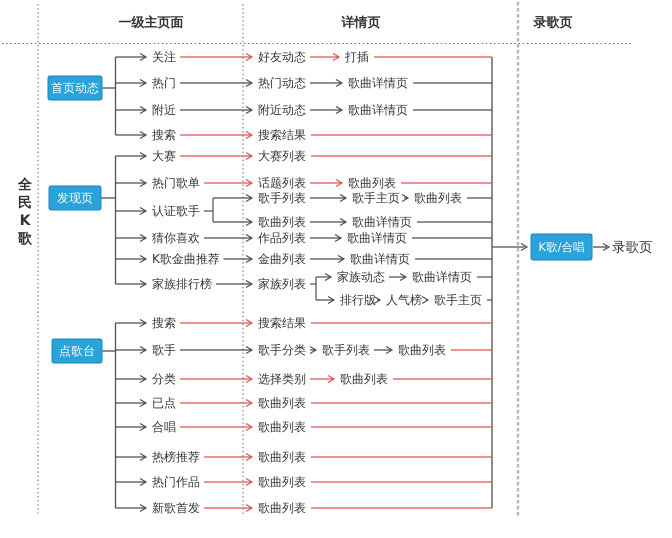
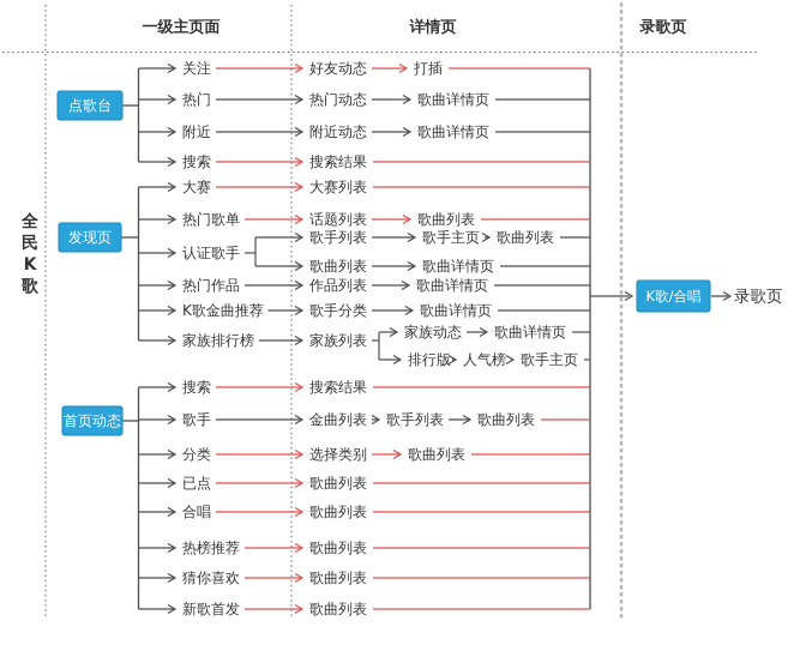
  一级主页面
  详情页
  录歌页
  全
  民
  K
  歌
- 首页动态
+ 点歌台
  关注
  好友动态
  打插
  热门
  热门动态
  歌曲详情页
  附近
  附近动态
  歌曲详情页
  搜索
  搜索结果
  发现页
  大赛
  大赛列表
  热门歌单
  话题列表
  歌曲列表
  认证歌手
  歌手列表
  歌手主页
  歌曲列表
  歌曲列表
  歌曲详情页
- 猜你喜欢
+ 热门作品
  作品列表
  歌曲详情页
  K歌金曲推荐
- 金曲列表
+ 歌手分类
  歌曲详情页
  家族排行榜
  家族列表
  家族动态
  歌曲详情页
  排行版
  人气榜
  歌手主页
- 点歌台
+ 首页动态
  搜索
  搜索结果
  歌手
- 歌手分类
+ 金曲列表
  歌手列表
  歌曲列表
  分类
  选择类别
  歌曲列表
  已点
  歌曲列表
  合唱
  歌曲列表
  热榜推荐
  歌曲列表
- 热门作品
+ 猜你喜欢
  歌曲列表
  新歌首发
  歌曲列表
  K歌/合唱
  录歌页
